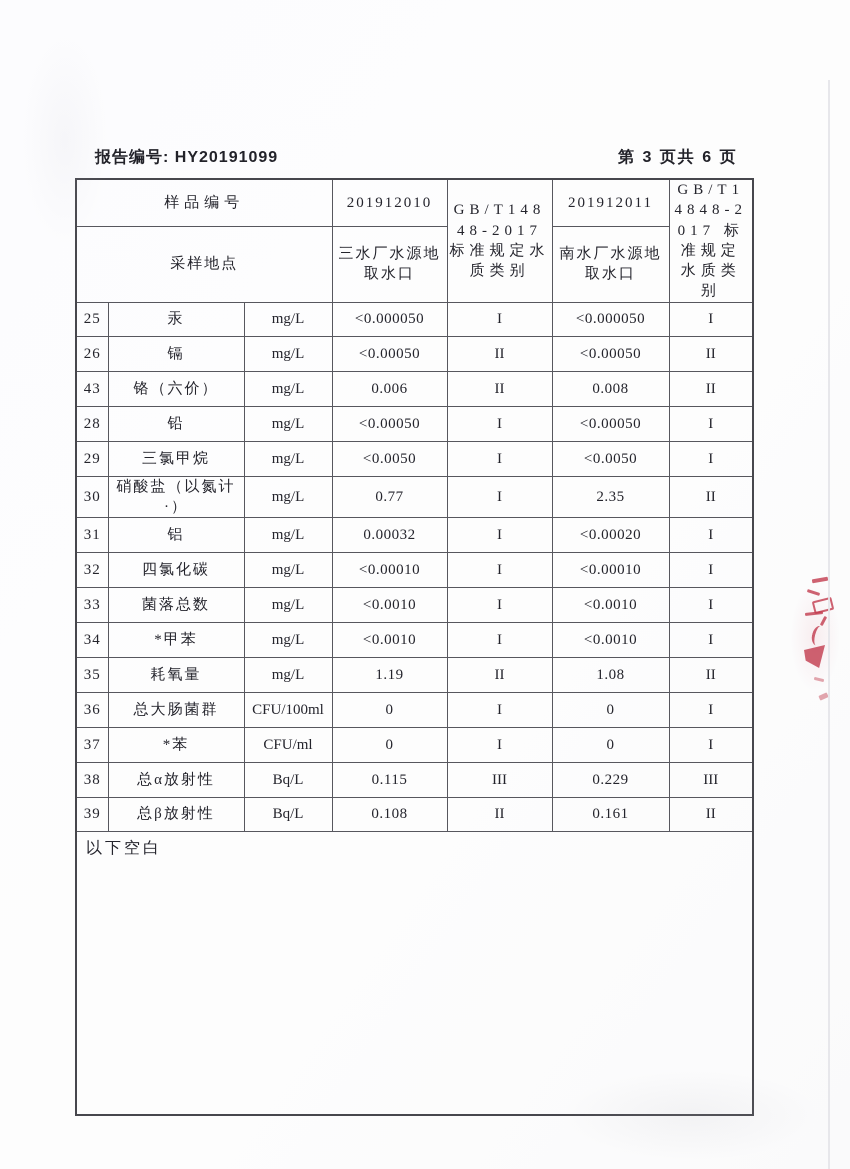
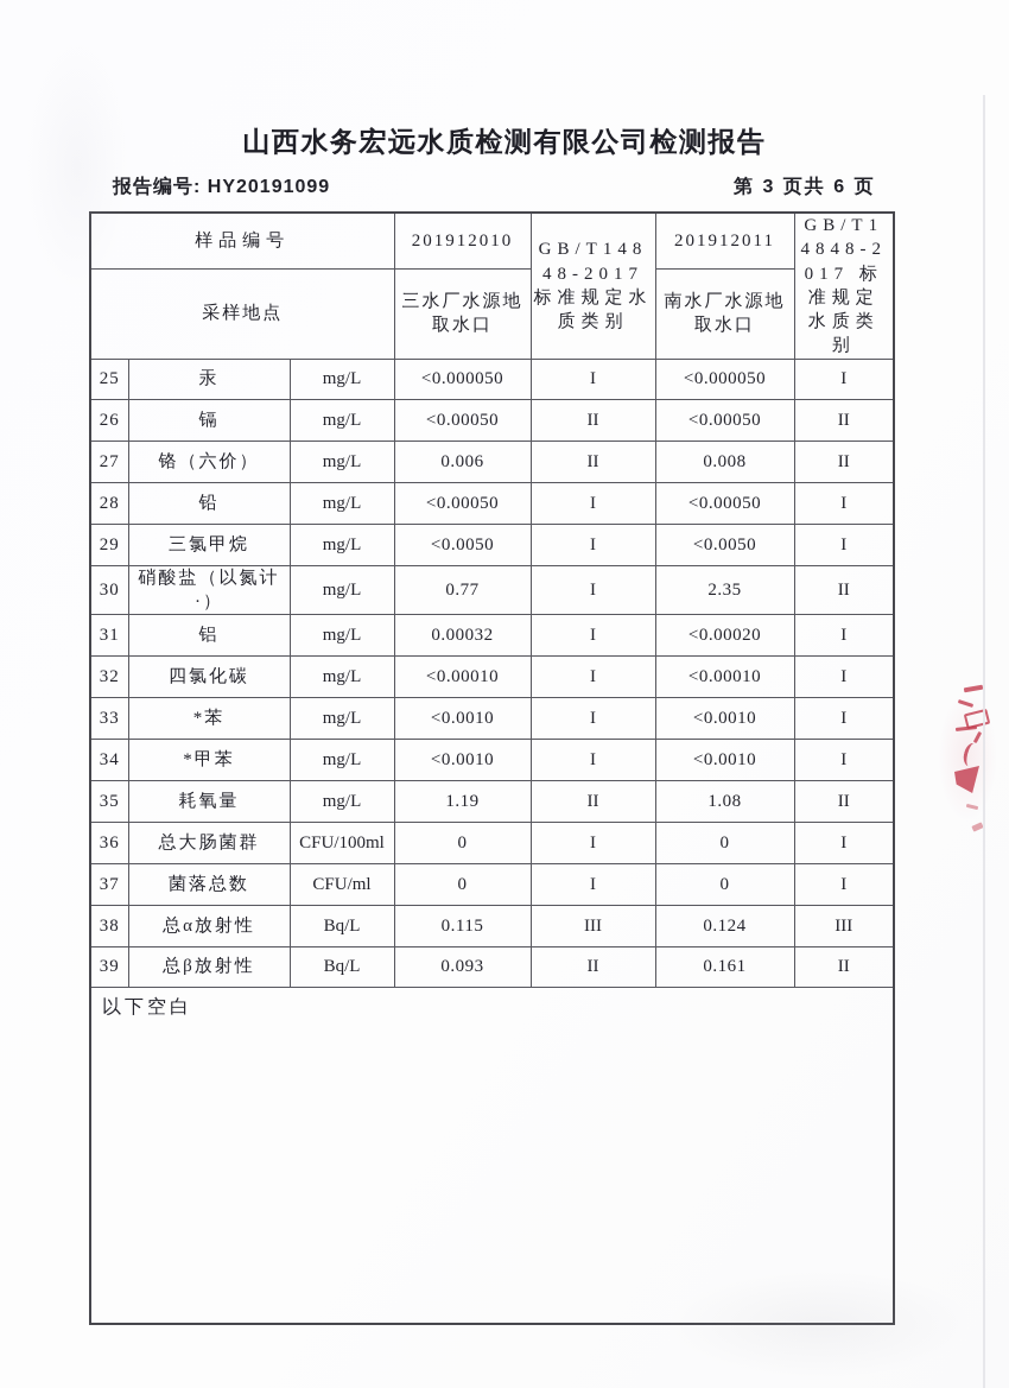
+ 山西水务宏远水质检测有限公司检测报告
  告编号: HY20191099
  第 3 页共 6 页
  样品编号	201912010	GB/T14848-2017 标准规定水质类别	201912011	GB/T14848-2017 标准规定水质类别
  采样地点	三水厂水源地取水口	南水厂水源地取水口
  25	汞	mg/L	<0.000050	I	<0.000050	I
  26	镉	mg/L	<0.00050	II	<0.00050	II
- 43	铬（六价）	mg/L	0.006	II	0.008	II
+ 27	铬（六价）	mg/L	0.006	II	0.008	II
  28	铅	mg/L	<0.00050	I	<0.00050	I
  29	三氯甲烷	mg/L	<0.0050	I	<0.0050	I
  30	硝酸盐（以氮计·）	mg/L	0.77	I	2.35	II
  31	铝	mg/L	0.00032	I	<0.00020	I
  32	四氯化碳	mg/L	<0.00010	I	<0.00010	I
- 33	菌落总数	mg/L	<0.0010	I	<0.0010	I
+ 33	*苯	mg/L	<0.0010	I	<0.0010	I
  34	*甲苯	mg/L	<0.0010	I	<0.0010	I
  35	耗氧量	mg/L	1.19	II	1.08	II
  36	总大肠菌群	CFU/100ml	0	I	0	I
- 37	*苯	CFU/ml	0	I	0	I
+ 37	菌落总数	CFU/ml	0	I	0	I
- 38	总α放射性	Bq/L	0.115	III	0.229	III
+ 38	总α放射性	Bq/L	0.115	III	0.124	III
- 39	总β放射性	Bq/L	0.108	II	0.161	II
+ 39	总β放射性	Bq/L	0.093	II	0.161	II
  以下空白
